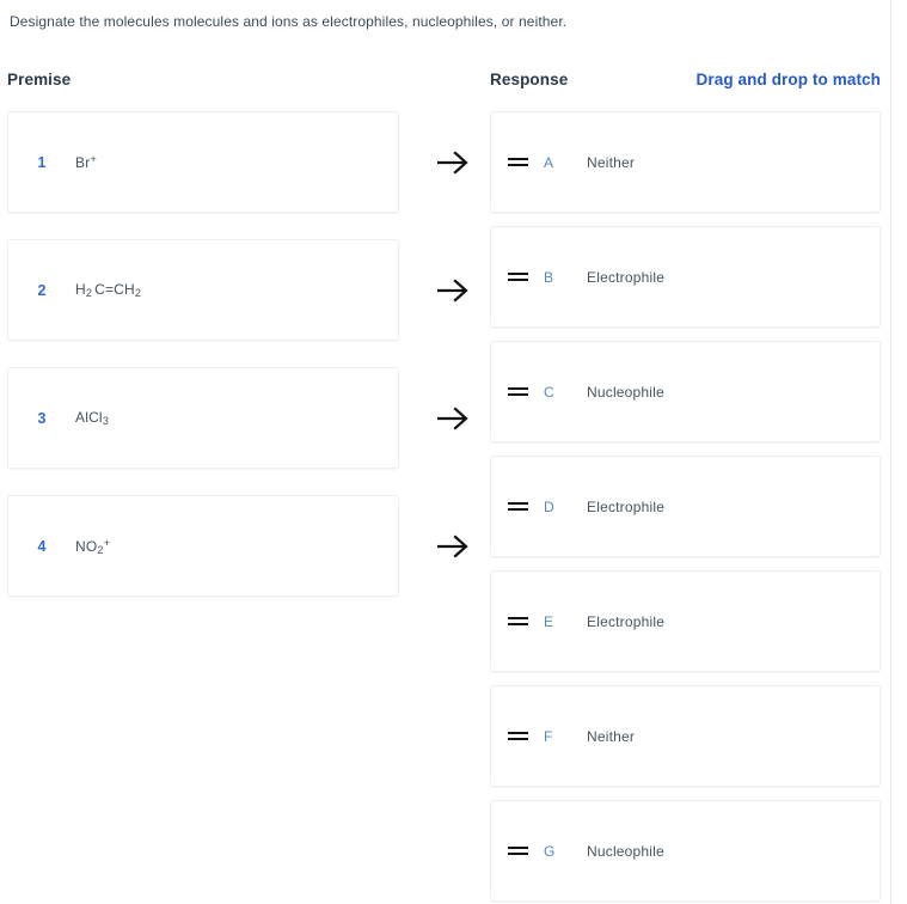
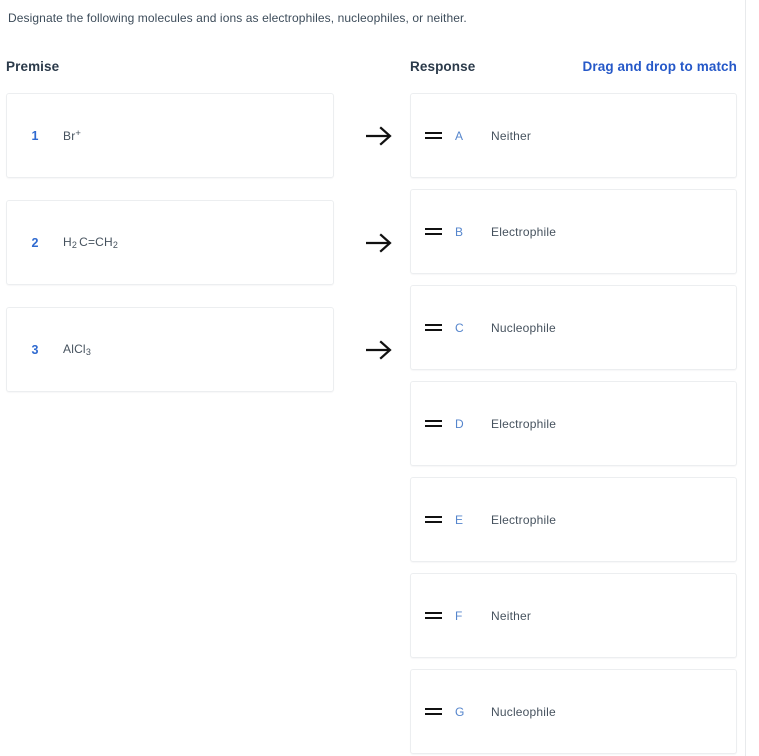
- Designate the molecules molecules and ions as electrophiles, nucleophiles, or neither.
+ Designate the following molecules and ions as electrophiles, nucleophiles, or neither.
  Premise
  Response
  Drag and drop to match
  1
  Br+
  2
  H2 C=CH2
  3
  AlCl3
- 4
- NO2+
  A
  Neither
  B
  Electrophile
  C
  Nucleophile
  D
  Electrophile
  E
  Electrophile
  F
  Neither
  G
  Nucleophile
